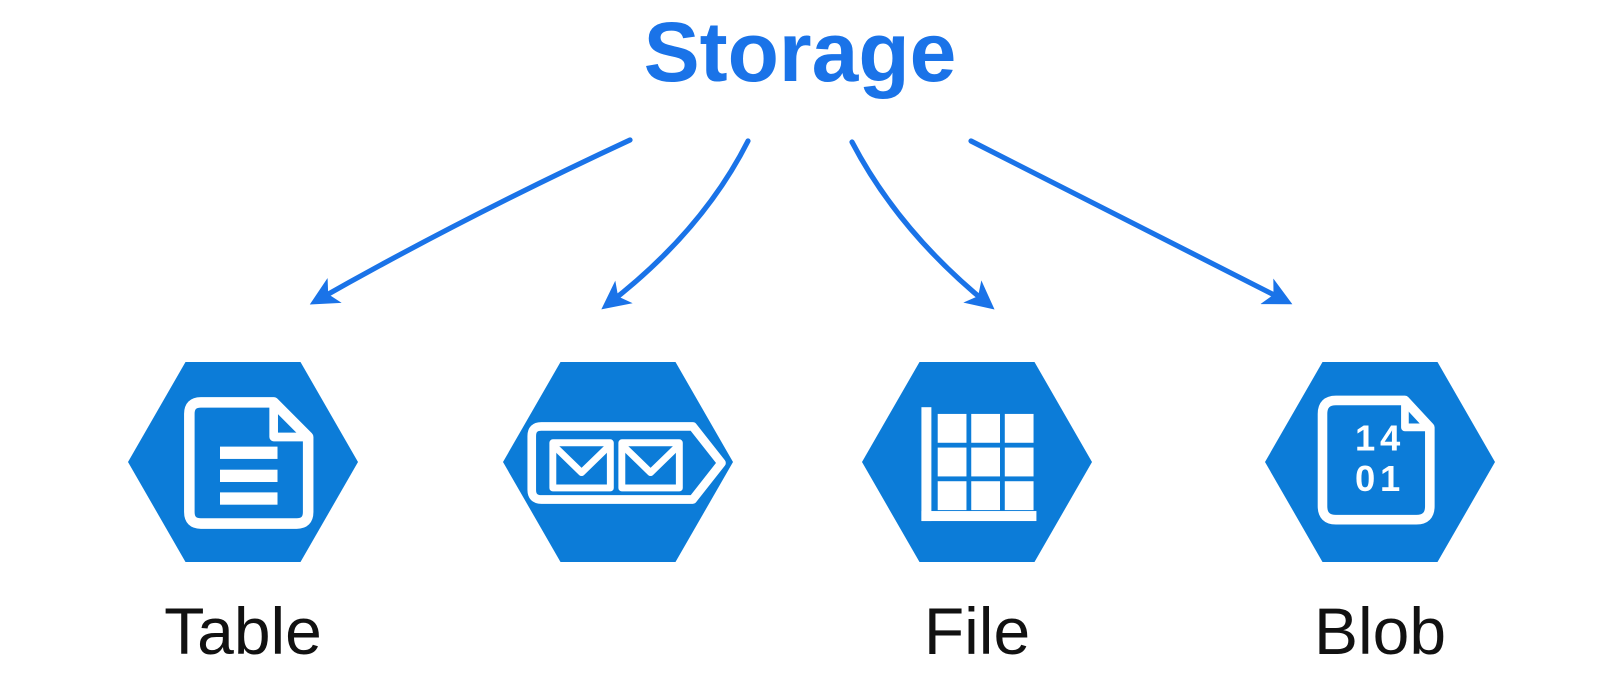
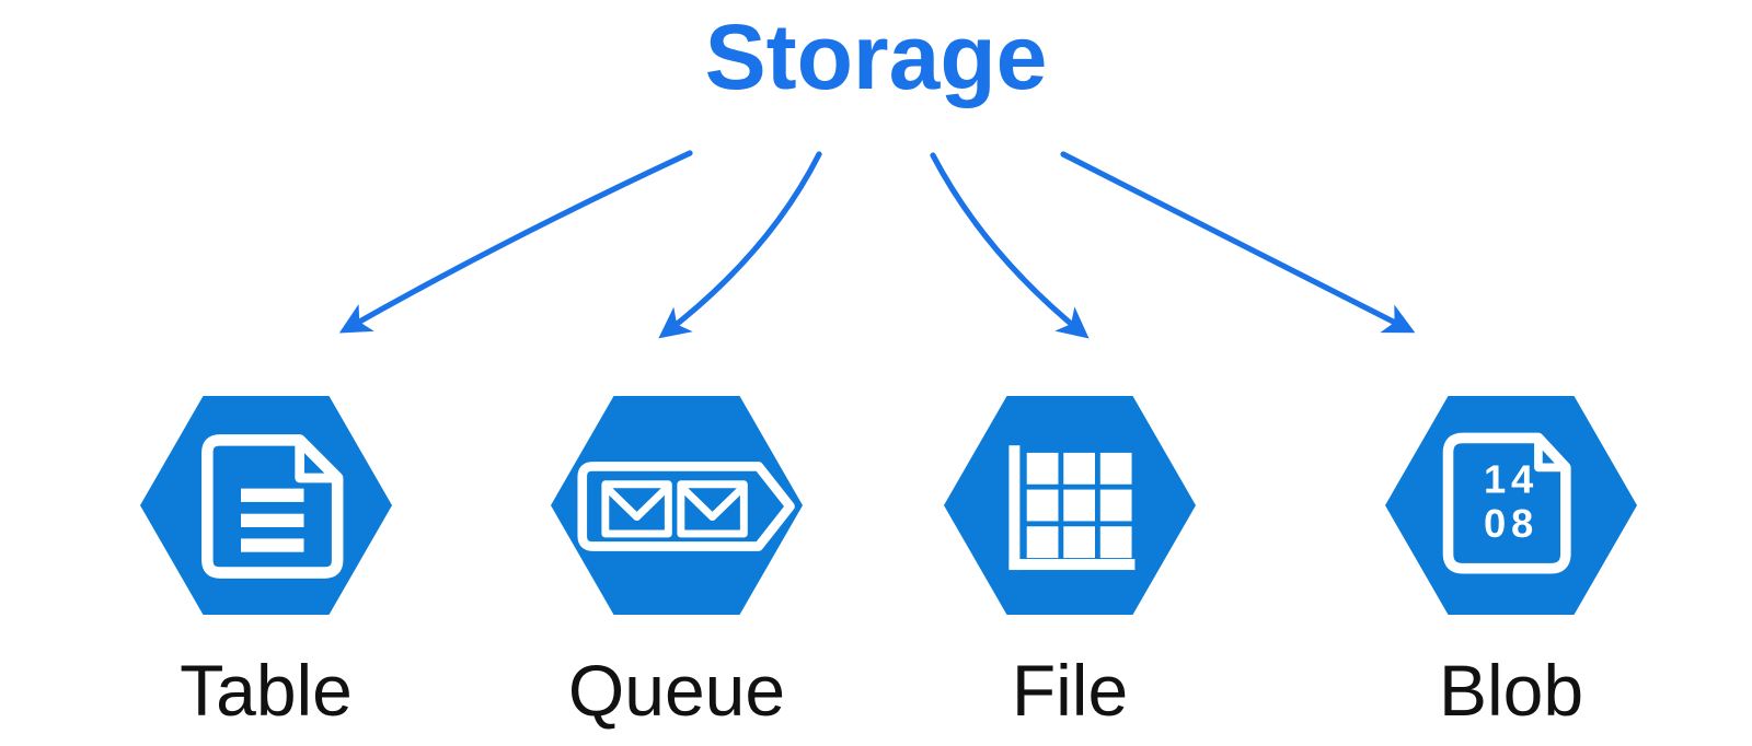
  Storage
  14
- 01
+ 08
  Table
+ Queue
  File
  Blob
